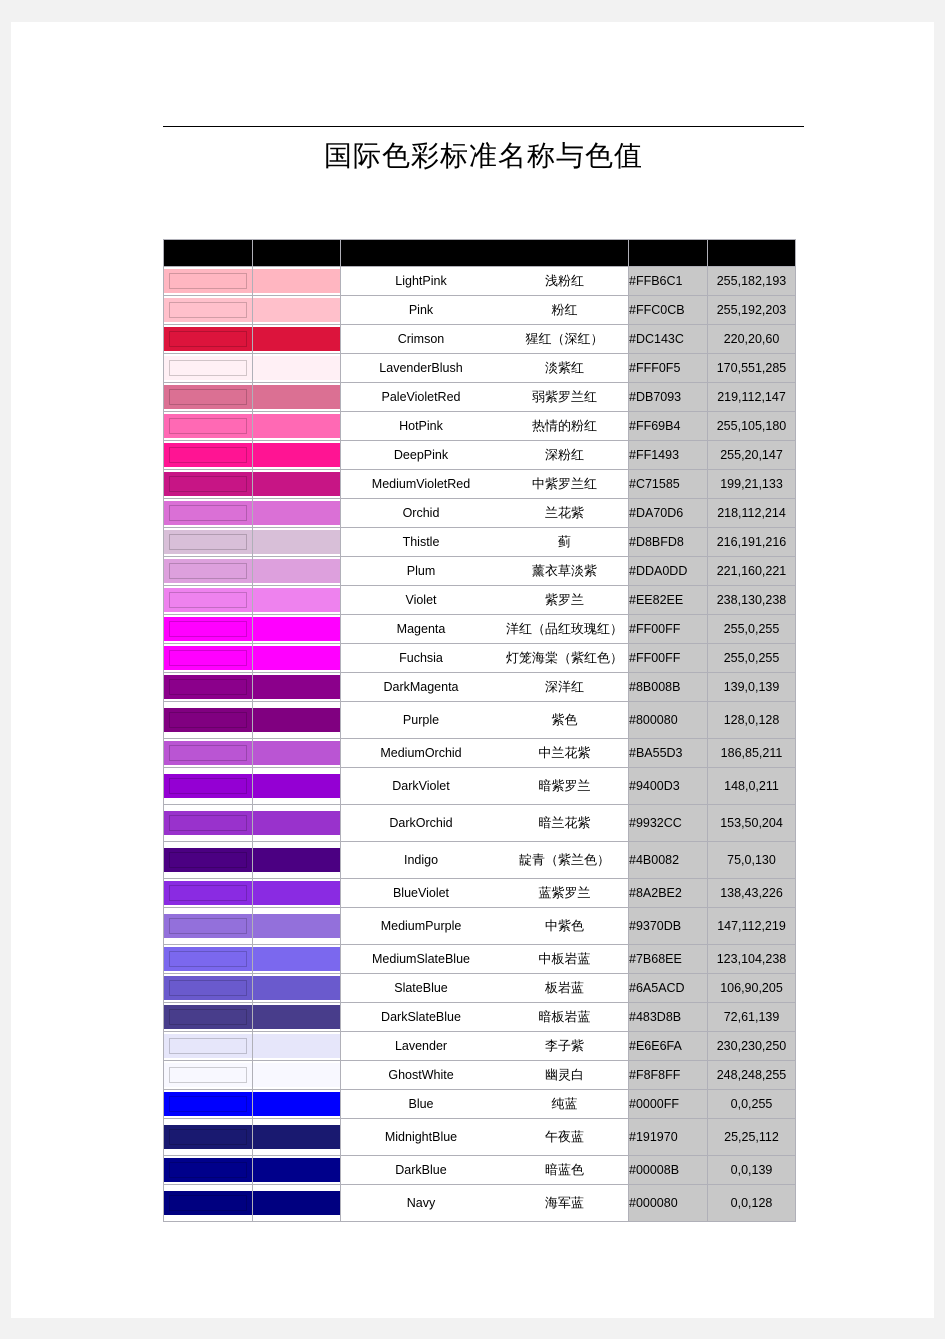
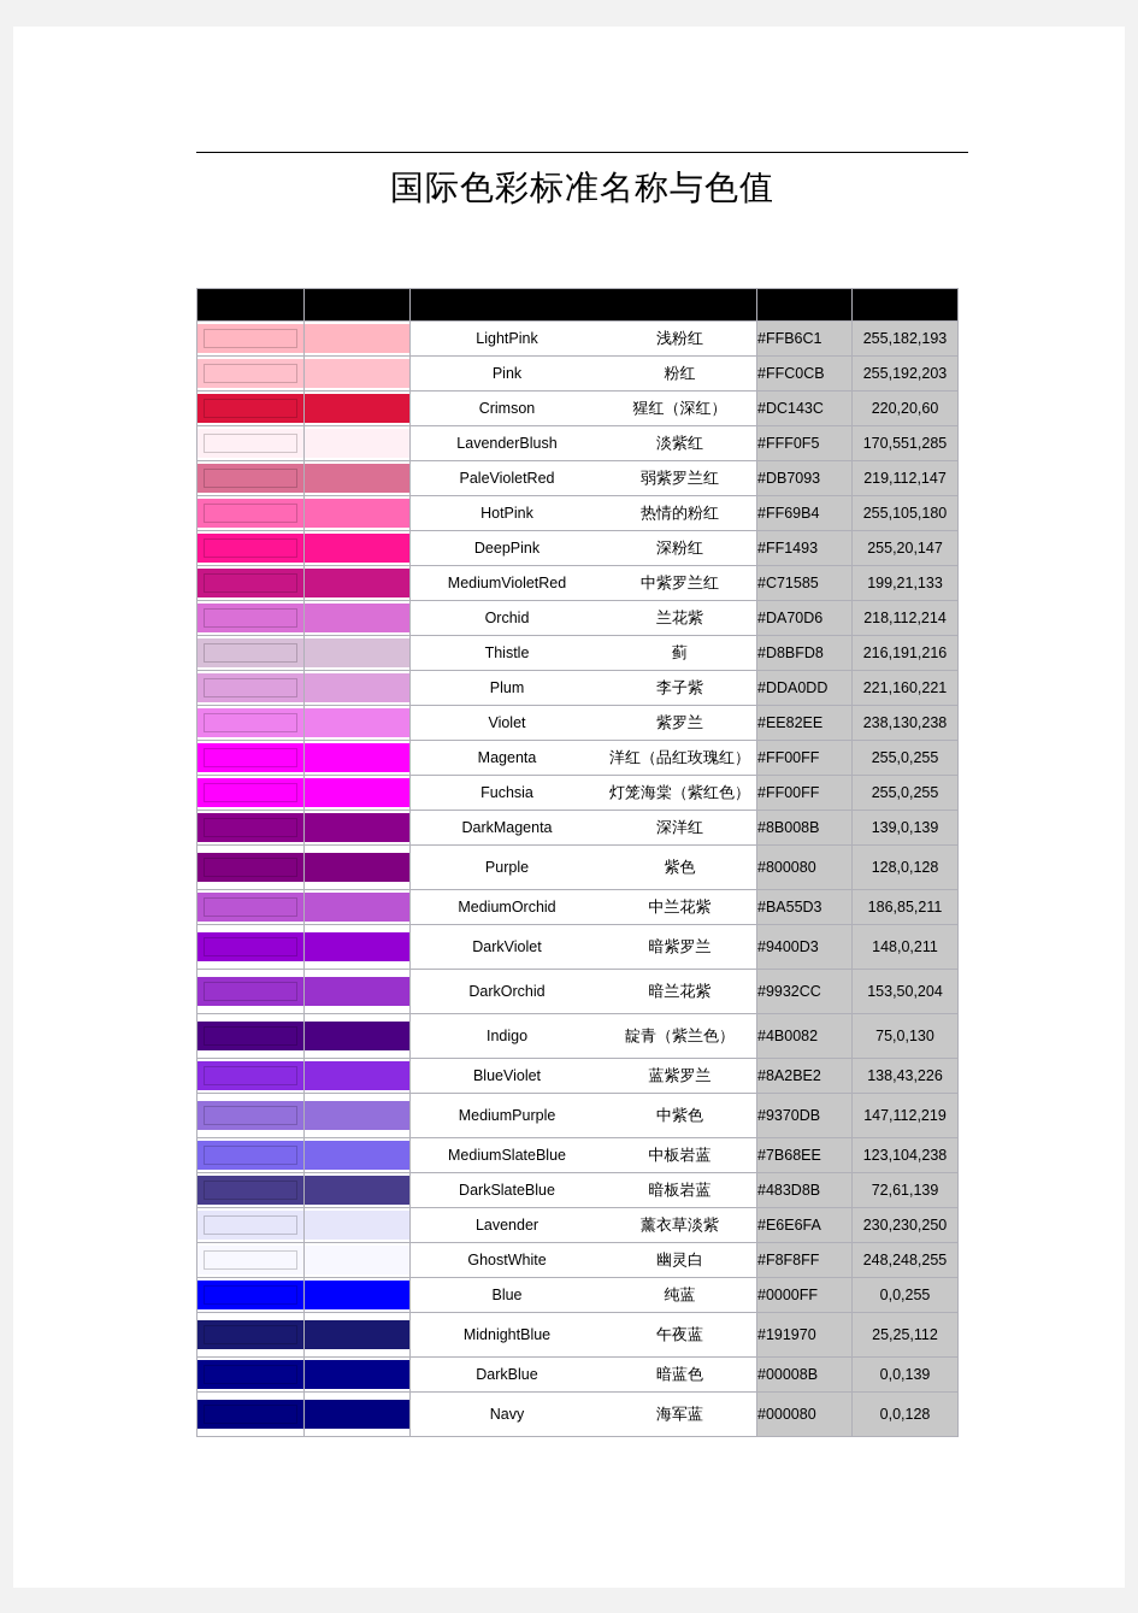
  国际色彩标准名称与色值
  		LightPink 浅粉红	#FFB6C1	255,182,193
  		Pink 粉红	#FFC0CB	255,192,203
  		Crimson 猩红（深红）	#DC143C	220,20,60
  		LavenderBlush 淡紫红	#FFF0F5	170,551,285
  		PaleVioletRed 弱紫罗兰红	#DB7093	219,112,147
  		HotPink 热情的粉红	#FF69B4	255,105,180
  		DeepPink 深粉红	#FF1493	255,20,147
  		MediumVioletRed 中紫罗兰红	#C71585	199,21,133
  		Orchid 兰花紫	#DA70D6	218,112,214
  		Thistle 蓟	#D8BFD8	216,191,216
- 		Plum 薰衣草淡紫	#DDA0DD	221,160,221
+ 		Plum 李子紫	#DDA0DD	221,160,221
  		Violet 紫罗兰	#EE82EE	238,130,238
  		Magenta 洋红（品红玫瑰红）	#FF00FF	255,0,255
  		Fuchsia 灯笼海棠（紫红色）	#FF00FF	255,0,255
  		DarkMagenta 深洋红	#8B008B	139,0,139
  		Purple 紫色	#800080	128,0,128
  		MediumOrchid 中兰花紫	#BA55D3	186,85,211
  		DarkViolet 暗紫罗兰	#9400D3	148,0,211
  		DarkOrchid 暗兰花紫	#9932CC	153,50,204
  		Indigo 靛青（紫兰色）	#4B0082	75,0,130
  		BlueViolet 蓝紫罗兰	#8A2BE2	138,43,226
  		MediumPurple 中紫色	#9370DB	147,112,219
  		MediumSlateBlue 中板岩蓝	#7B68EE	123,104,238
- 		SlateBlue 板岩蓝	#6A5ACD	106,90,205
  		DarkSlateBlue 暗板岩蓝	#483D8B	72,61,139
- 		Lavender 李子紫	#E6E6FA	230,230,250
+ 		Lavender 薰衣草淡紫	#E6E6FA	230,230,250
  		GhostWhite 幽灵白	#F8F8FF	248,248,255
  		Blue 纯蓝	#0000FF	0,0,255
  		MidnightBlue 午夜蓝	#191970	25,25,112
  		DarkBlue 暗蓝色	#00008B	0,0,139
  		Navy 海军蓝	#000080	0,0,128
